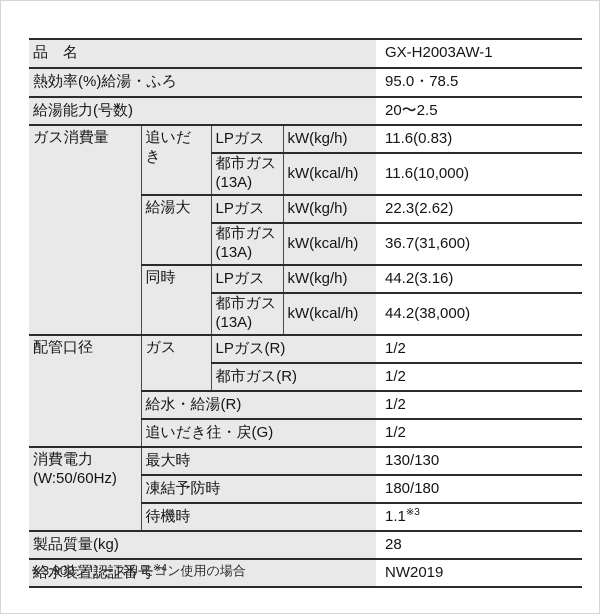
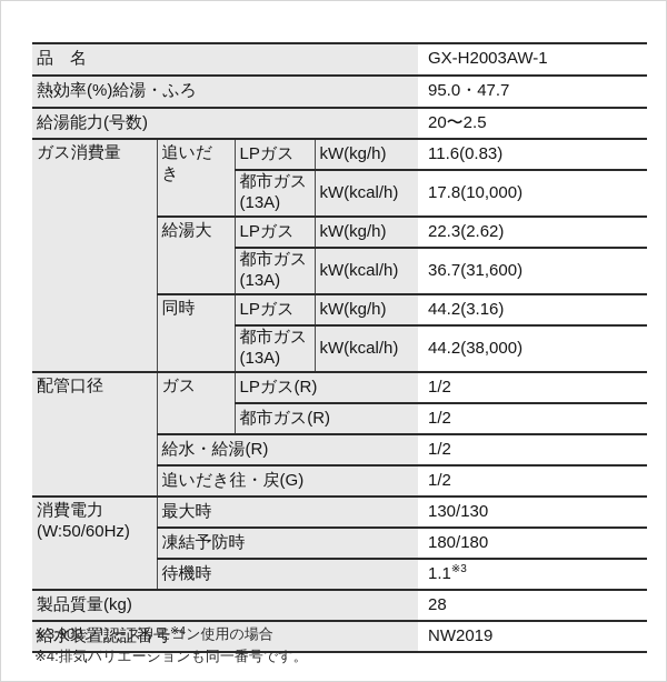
  品 名	GX-H2003AW-1
- 熱効率(%)給湯・ふろ	95.0・78.5
+ 熱効率(%)給湯・ふろ	95.0・47.7
  給湯能力(号数)	20〜2.5
  ガス消費量	追いだき	LPガス	kW(kg/h)	11.6(0.83)
- 都市ガス(13A)	kW(kcal/h)	11.6(10,000)
+ 都市ガス(13A)	kW(kcal/h)	17.8(10,000)
  給湯大	LPガス	kW(kg/h)	22.3(2.62)
  都市ガス(13A)	kW(kcal/h)	36.7(31,600)
  同時	LPガス	kW(kg/h)	44.2(3.16)
  都市ガス(13A)	kW(kcal/h)	44.2(38,000)
  配管口径	ガス	LPガス(R)	1/2
  都市ガス(R)	1/2
  給水・給湯(R)	1/2
  追いだき往・戻(G)	1/2
  消費電力 (W:50/60Hz)	最大時	130/130
  凍結予防時	180/180
  待機時	1.1※3
  製品質量(kg)	28
  給水装置認証番号※4	NW2019
  ※3:900シリーズリモコン使用の場合
+ ※4:排気バリエーションも同一番号です。
